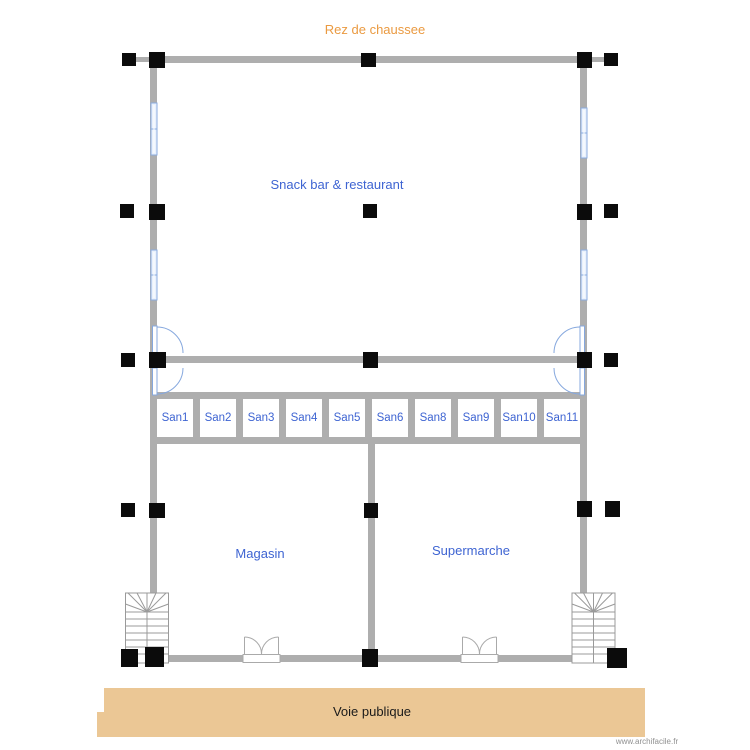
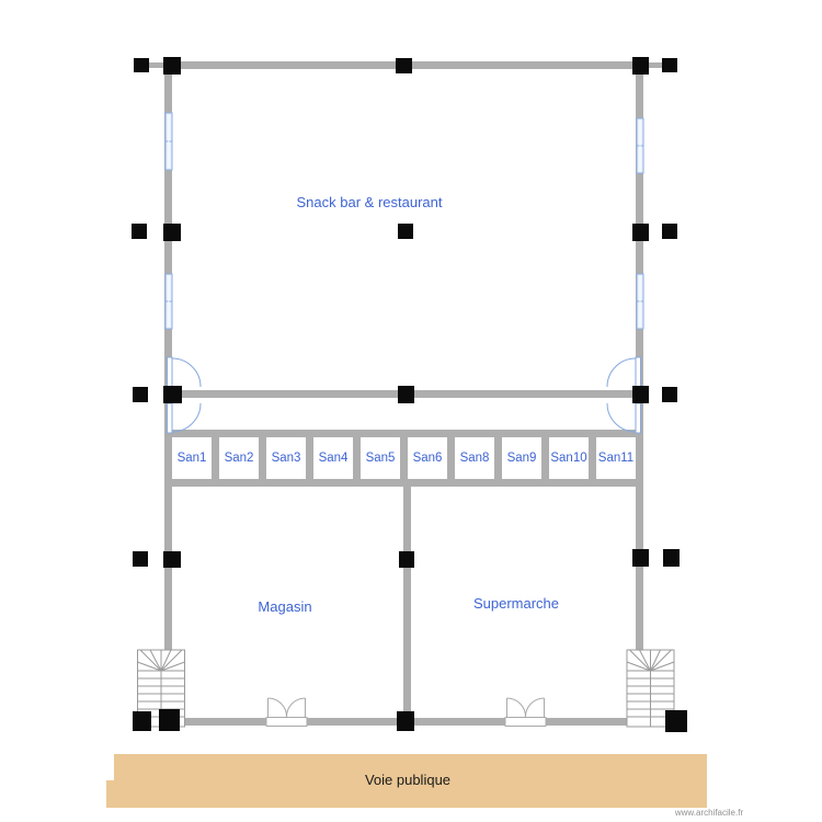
- Rez de chaussee
  San1
  San2
  San3
  San4
  San5
  San6
  San8
  San9
  San10
  San11
  Snack bar & restaurant
  Magasin
  Supermarche
  Voie publique
  www.archifacile.fr
